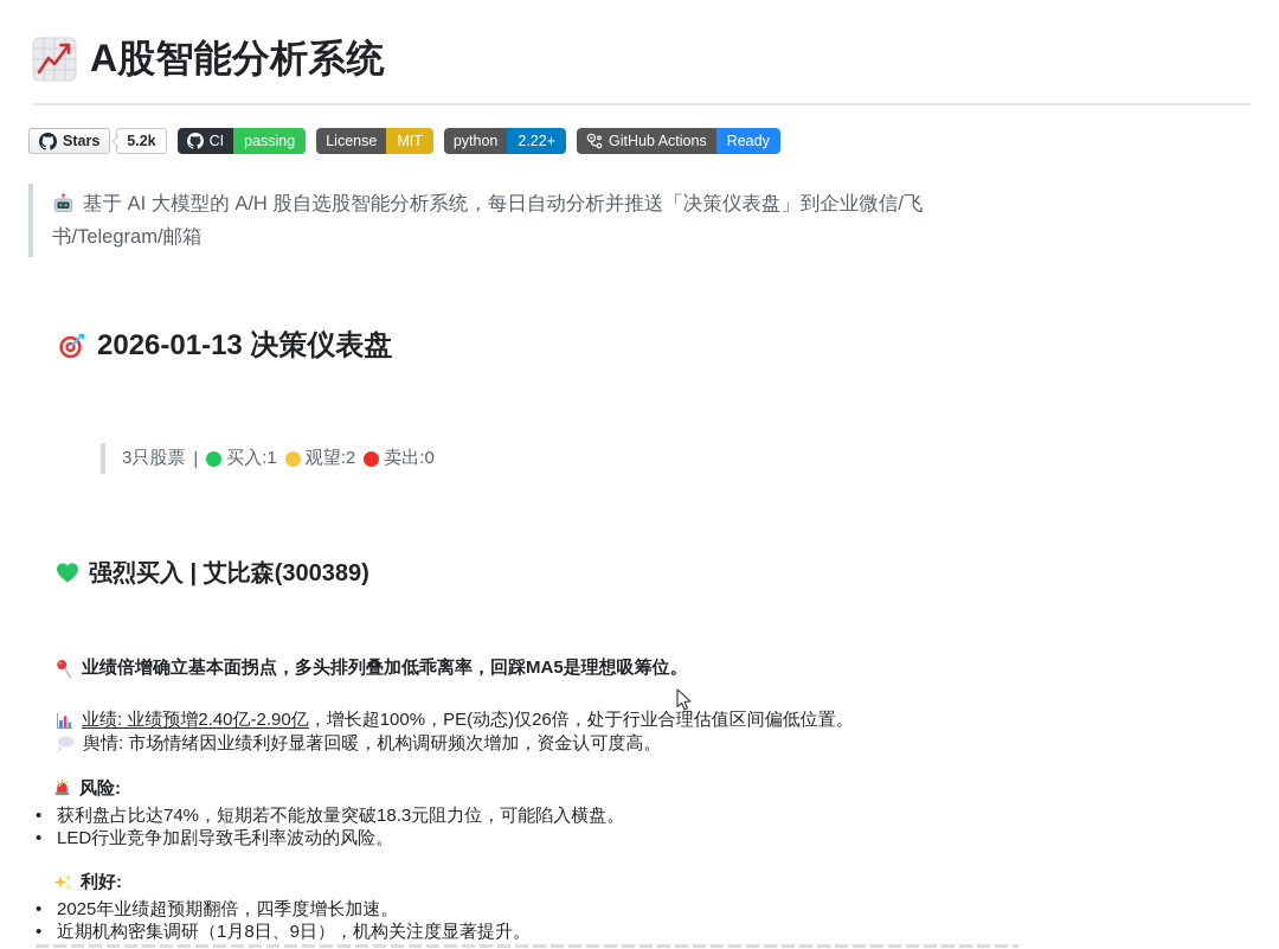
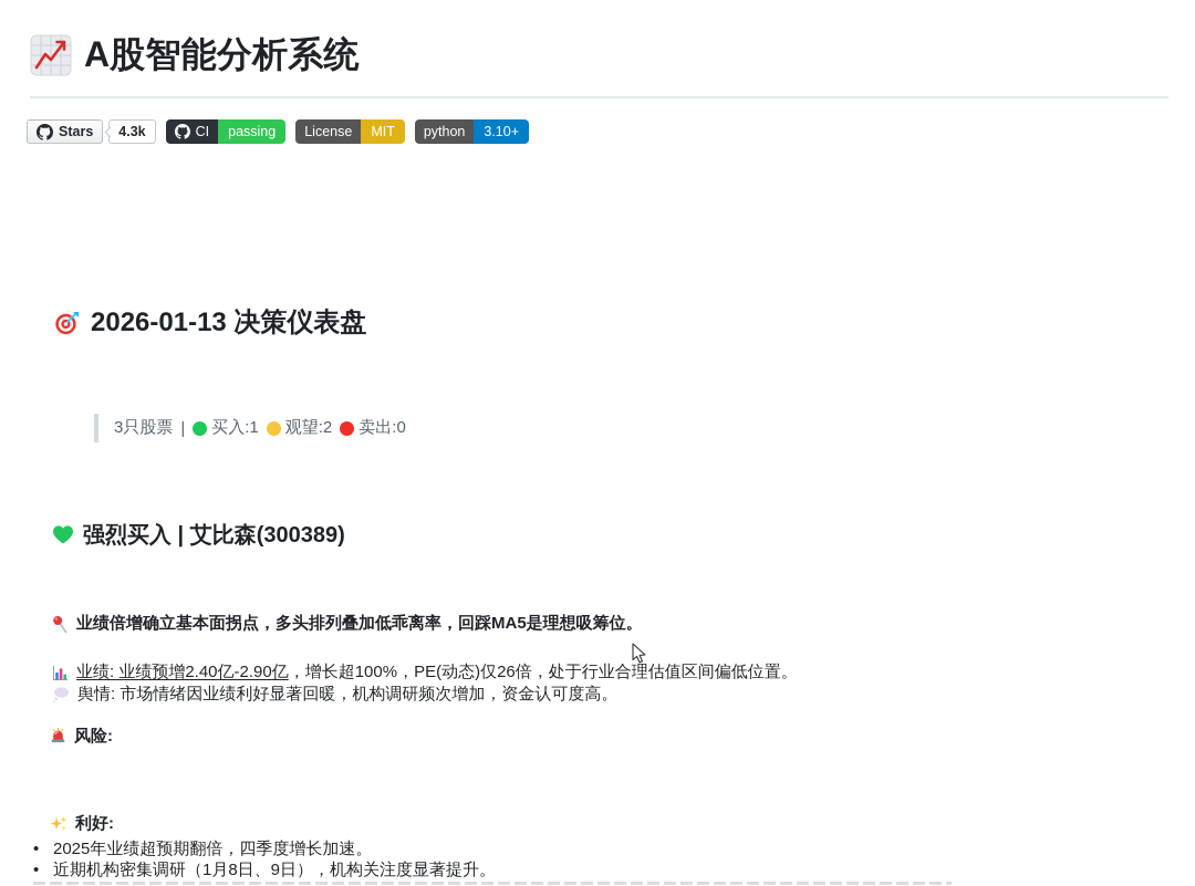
  A股智能分析系统
  Stars
- 5.2k
+ 4.3k
  CI
  passing
  License
  MIT
  python
- 2.22+
+ 3.10+
- GitHub Actions
- Ready
- 基于 AI 大模型的 A/H 股自选股智能分析系统，每日自动分析并推送「决策仪表盘」到企业微信/飞
- 书/Telegram/邮箱
  2026-01-13 决策仪表盘
  3只股票
  |
  买入:1
  观望:2
  卖出:0
  强烈买入 | 艾比森(300389)
  业绩倍增确立基本面拐点，多头排列叠加低乖离率，回踩MA5是理想吸筹位。
  业绩: 业绩预增2.40亿-2.90亿，增长超100%，PE(动态)仅26倍，处于行业合理估值区间偏低位置。
  舆情: 市场情绪因业绩利好显著回暖，机构调研频次增加，资金认可度高。
  风险:
- 获利盘占比达74%，短期若不能放量突破18.3元阻力位，可能陷入横盘。
- LED行业竞争加剧导致毛利率波动的风险。
  利好:
  2025年业绩超预期翻倍，四季度增长加速。
  近期机构密集调研（1月8日、9日），机构关注度显著提升。
